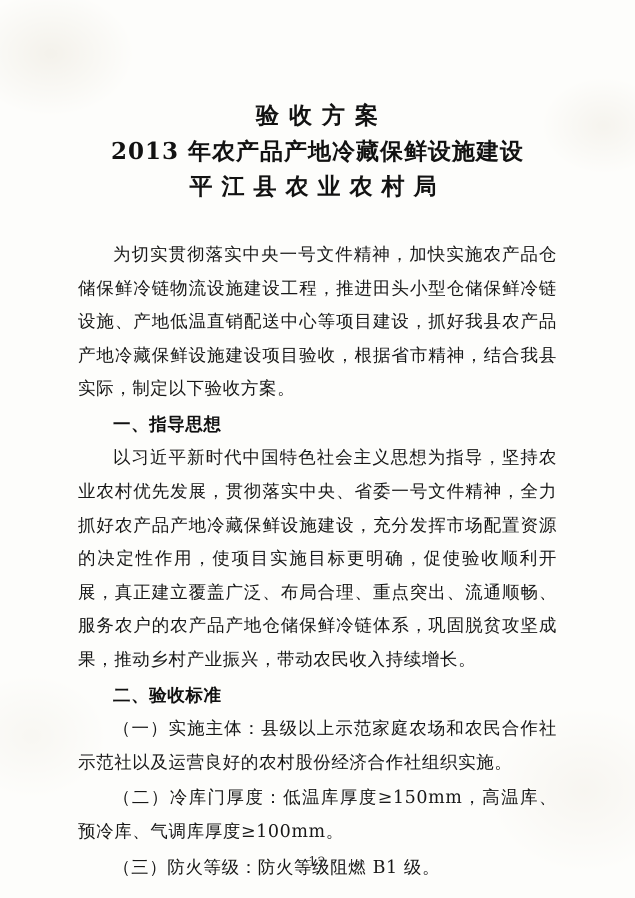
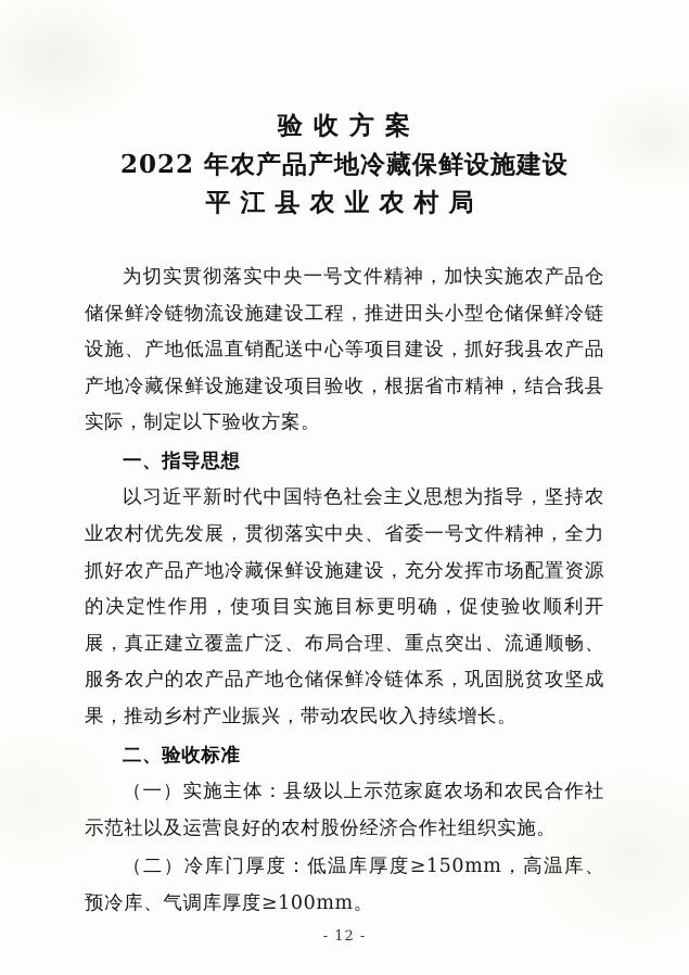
  验 收 方 案
- 2013 年农产品产地冷藏保鲜设施建设
+ 2022 年农产品产地冷藏保鲜设施建设
  平江县农业农村局
  为切实贯彻落实中央一号文件精神，加快实施农产品仓储保鲜冷链物流设施建设工程，推进田头小型仓储保鲜冷链设施、产地低温直销配送中心等项目建设，抓好我县农产品产地冷藏保鲜设施建设项目验收，根据省市精神，结合我县实际，制定以下验收方案。
  一、指导思想
  以习近平新时代中国特色社会主义思想为指导，坚持农业农村优先发展，贯彻落实中央、省委一号文件精神，全力抓好农产品产地冷藏保鲜设施建设，充分发挥市场配置资源的决定性作用，使项目实施目标更明确，促使验收顺利开展，真正建立覆盖广泛、布局合理、重点突出、流通顺畅、服务农户的农产品产地仓储保鲜冷链体系，巩固脱贫攻坚成果，推动乡村产业振兴，带动农民收入持续增长。
  二、验收标准
  （一）实施主体：县级以上示范家庭农场和农民合作社示范社以及运营良好的农村股份经济合作社组织实施。
  （二）冷库门厚度：低温库厚度≥150mm，高温库、预冷库、气调库厚度≥100mm。
- （三）防火等级：防火等级阻燃 B1 级。
  - 12 -
